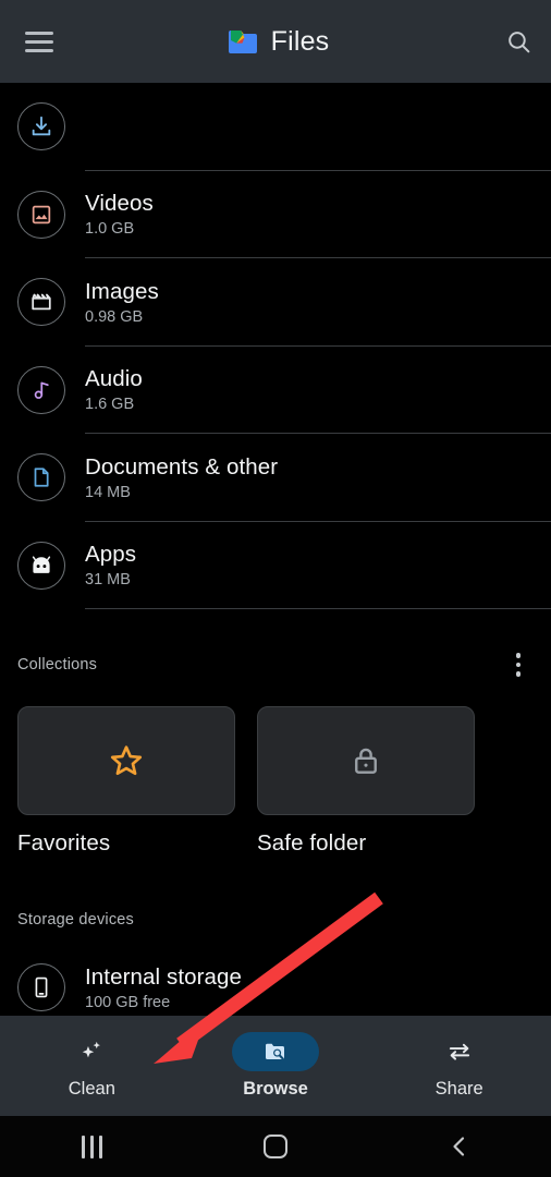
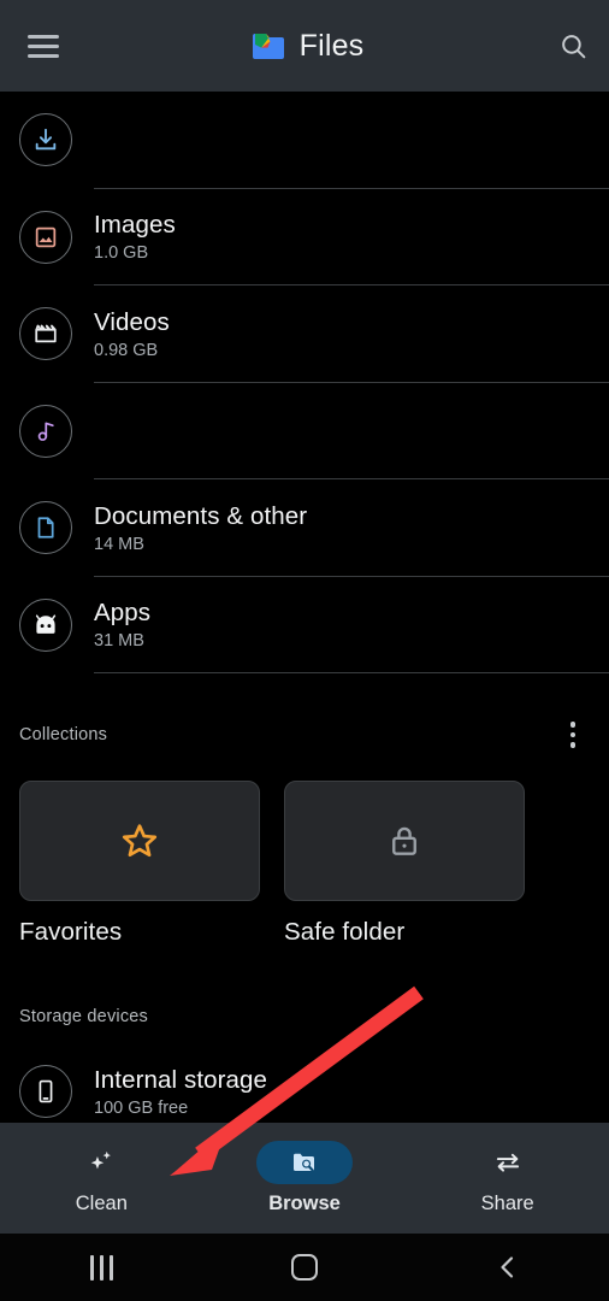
  Files
- Videos
+ Images
  1.0 GB
- Images
+ Videos
  0.98 GB
- Audio
- 1.6 GB
  Documents & other
  14 MB
  Apps
  31 MB
  Collections
  Favorites
  Safe folder
  Storage devices
  Internal storage
  100 GB free
  Clean
  Browse
  Share
